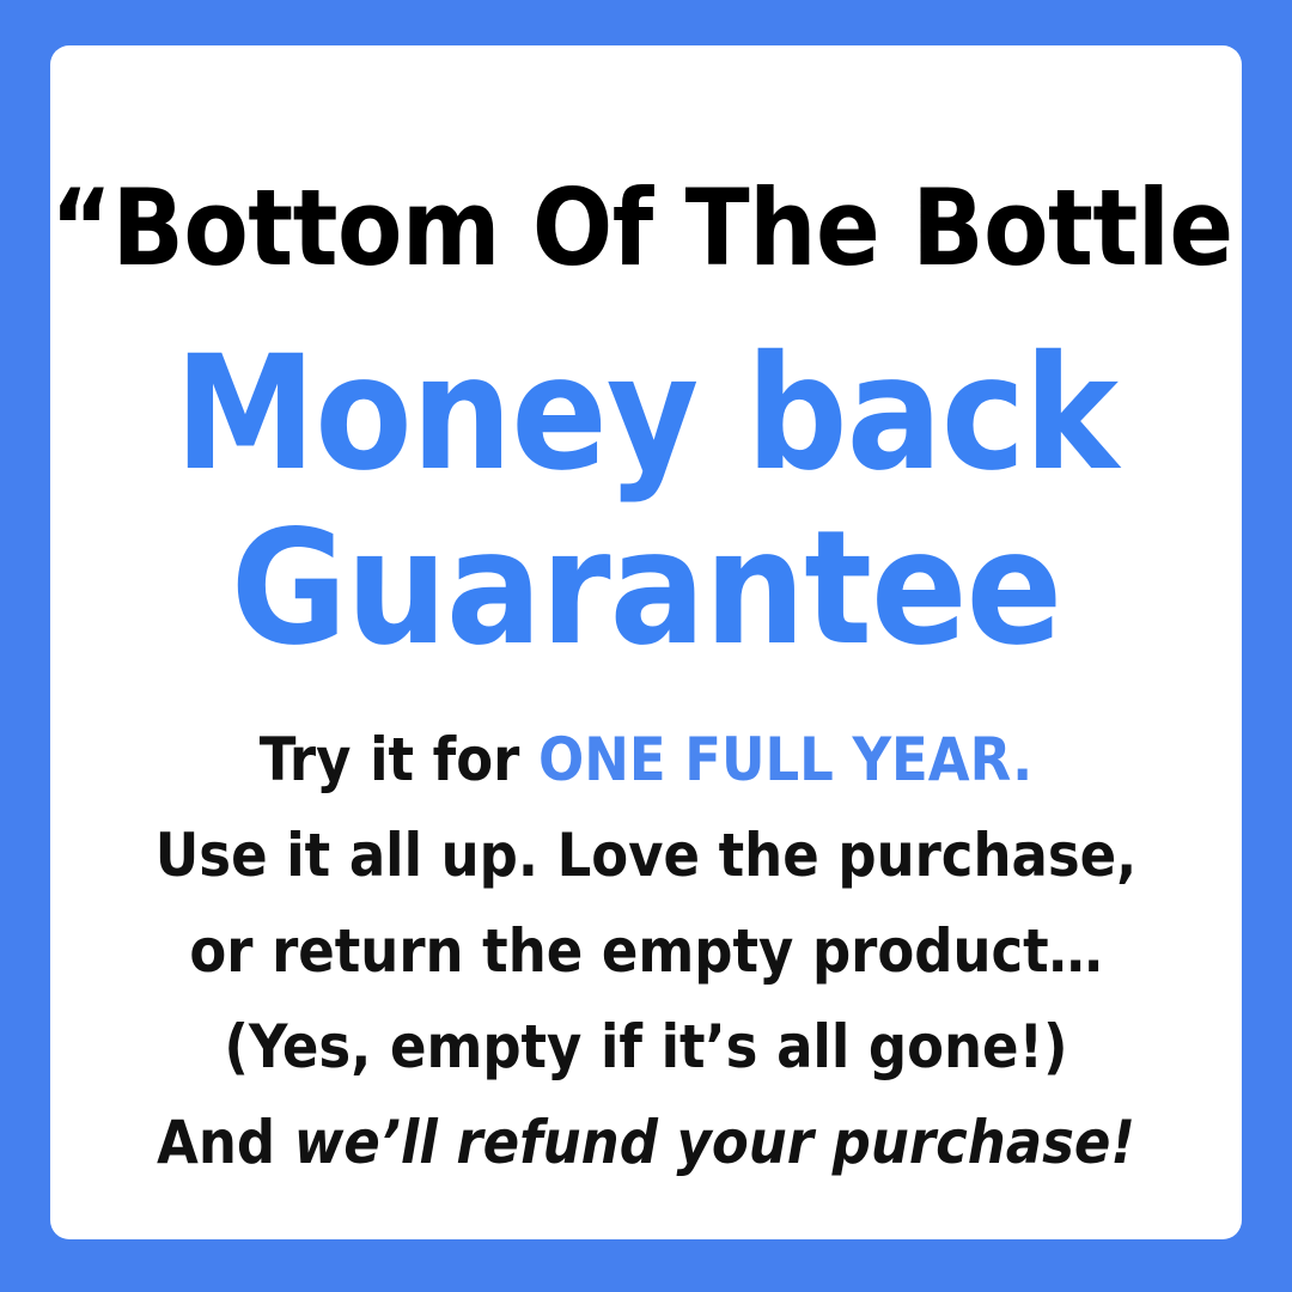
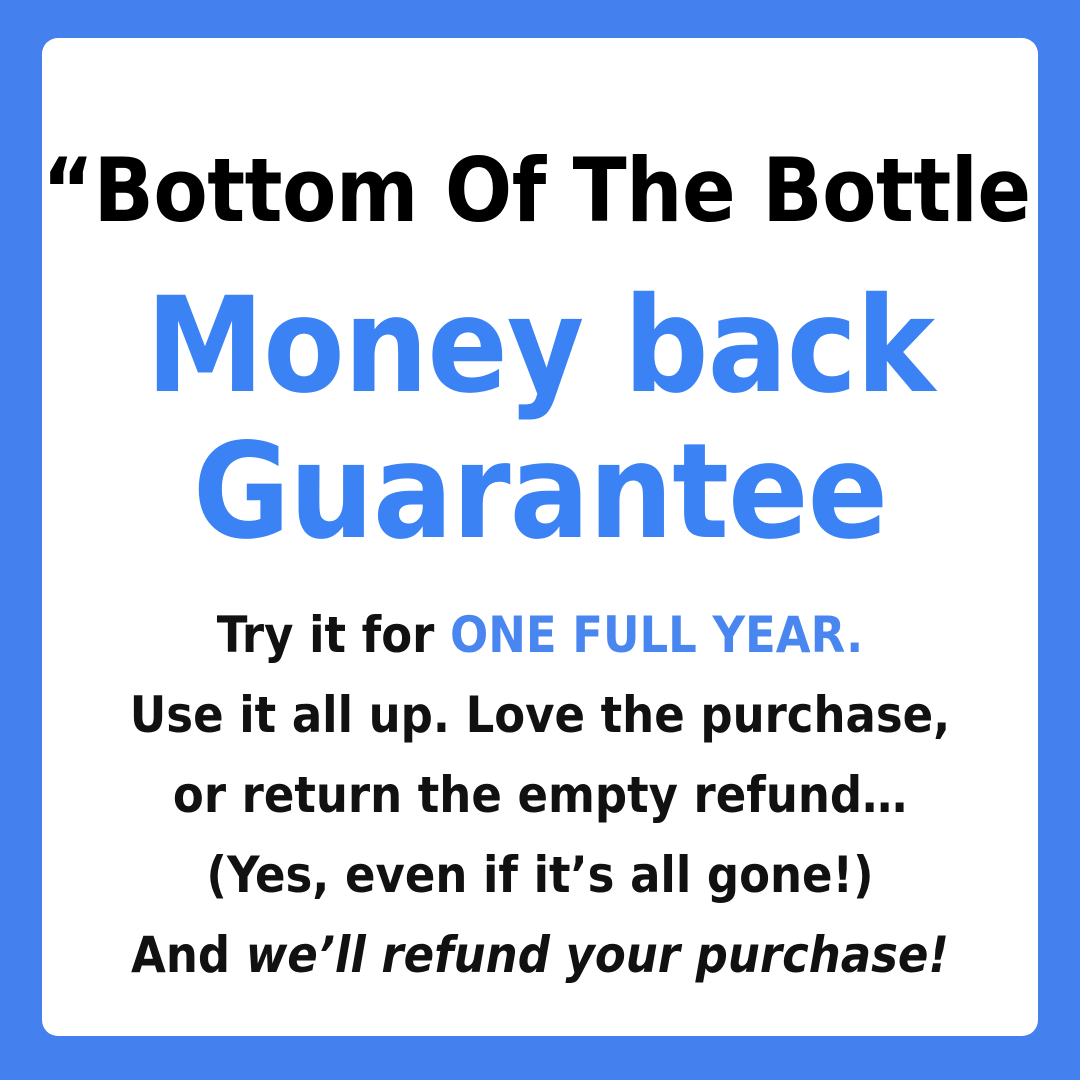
  “Bottom Of The Bottle
  Money back
  Guarantee
  Try it for ONE FULL YEAR.
  Use it all up. Love the purchase,
- or return the empty product…
+ or return the empty refund…
- (Yes, empty if it’s all gone!)
+ (Yes, even if it’s all gone!)
  And we’ll refund your purchase!
